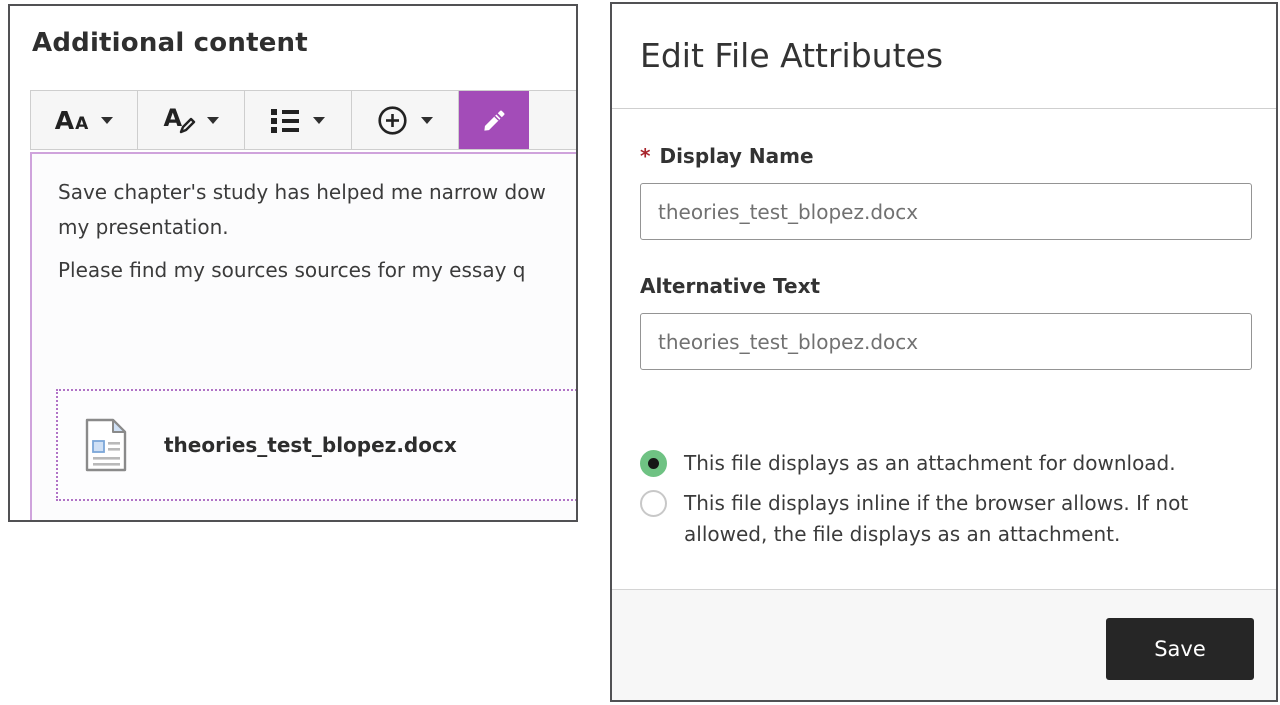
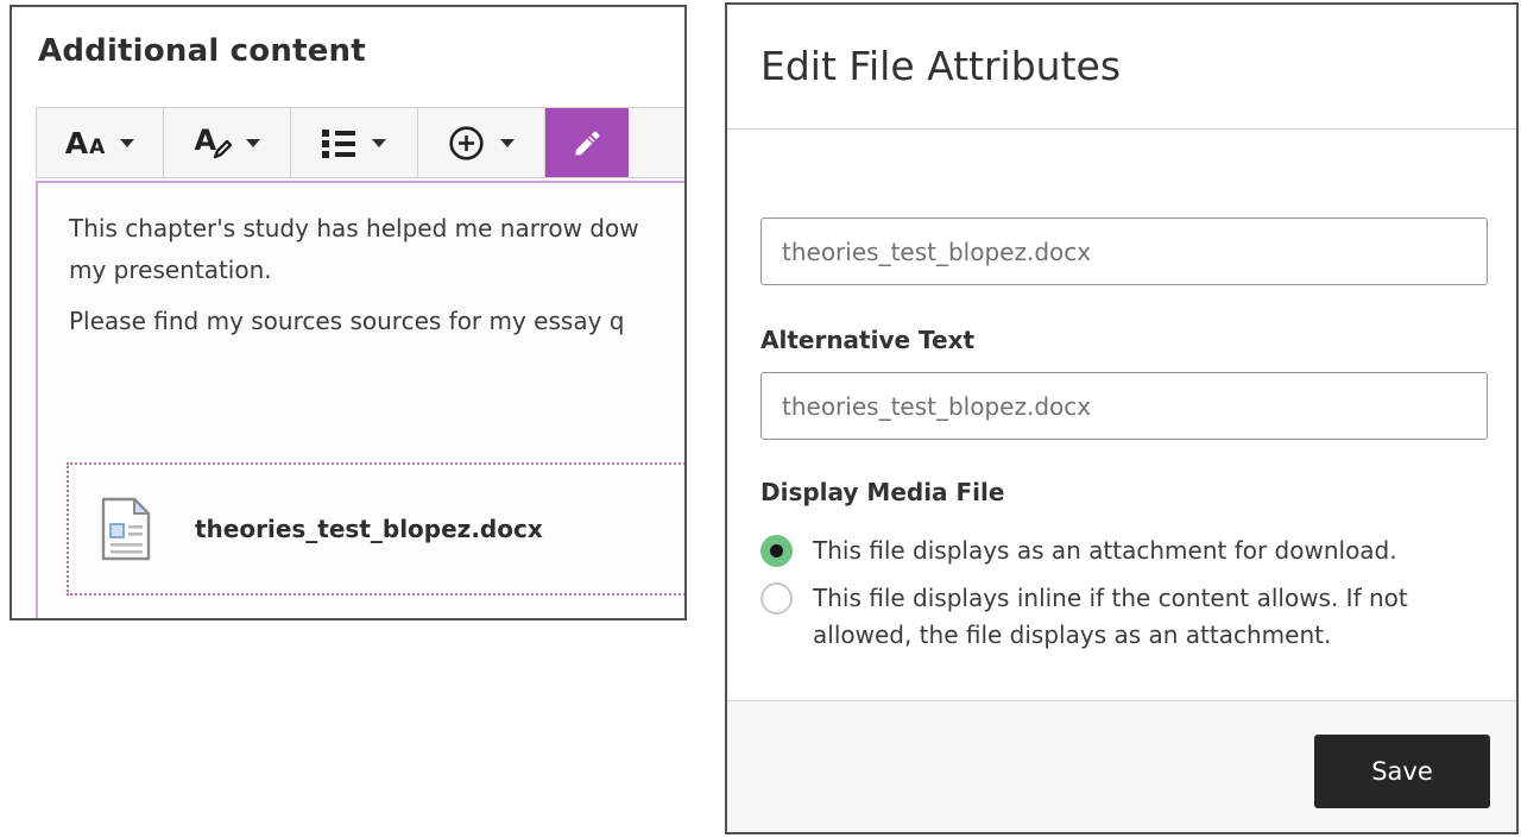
  Additional content
  A
  A
  A
- Save chapter's study has helped me narrow dow
+ This chapter's study has helped me narrow dow
  my presentation.
  Please find my sources sources for my essay q
  theories_test_blopez.docx
  Edit File Attributes
- * Display Name
  theories_test_blopez.docx
  Alternative Text
  theories_test_blopez.docx
+ Display Media File
  This file displays as an attachment for download.
- This file displays inline if the browser allows. If not allowed, the file displays as an attachment.
+ This file displays inline if the content allows. If not allowed, the file displays as an attachment.
  Save
